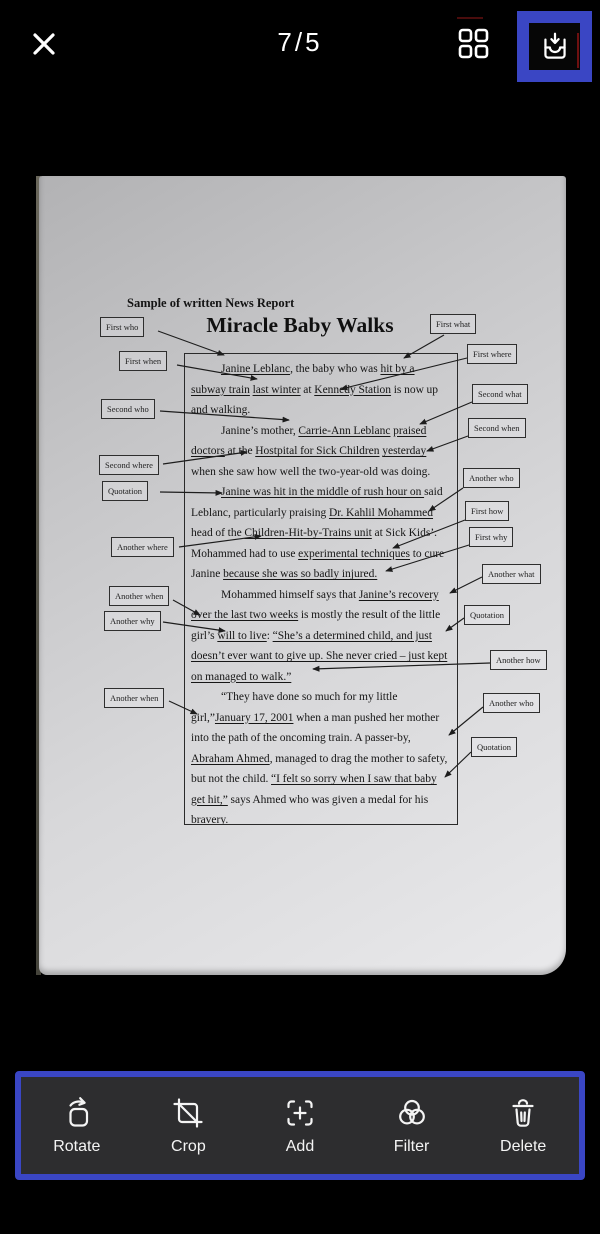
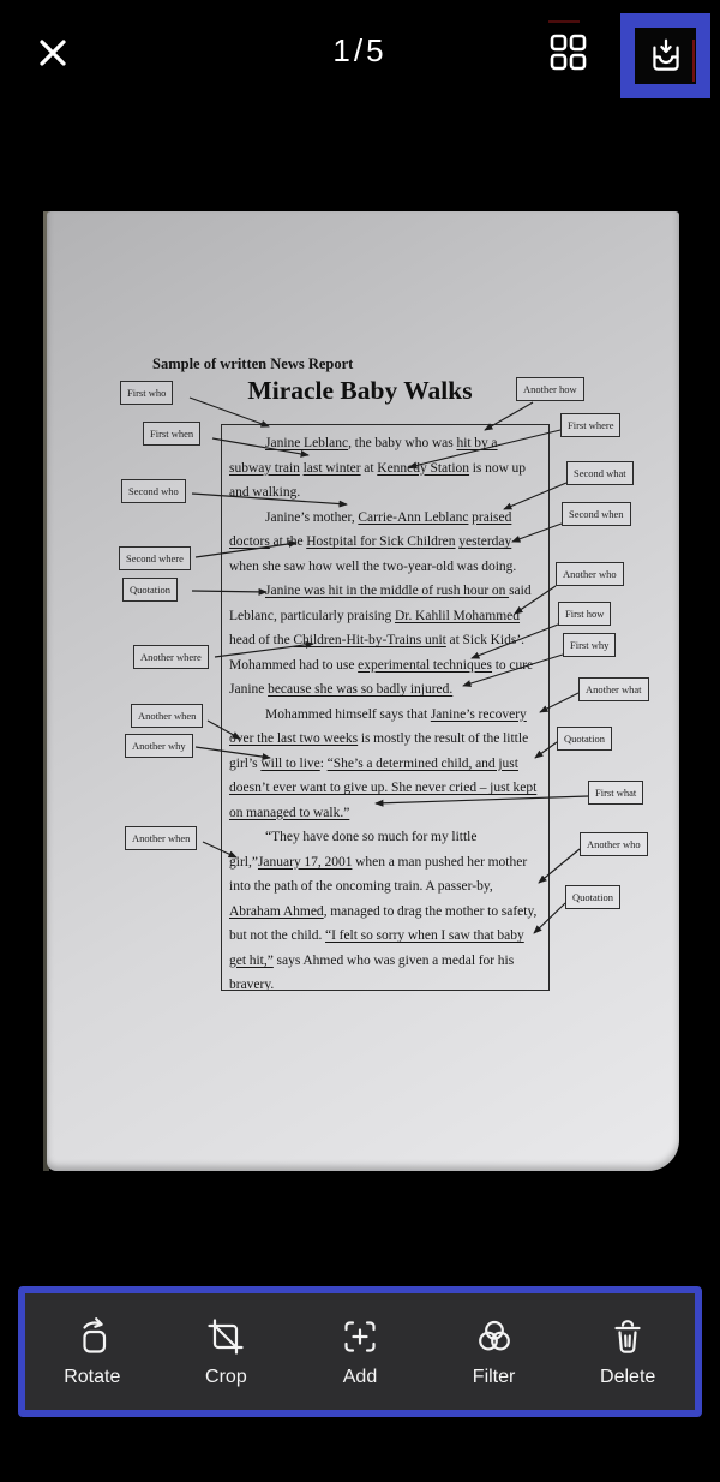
- 7/5
+ 1/5
  Sample of written News Report
  Miracle Baby Walks
  Janine Leblanc, the baby who was hit by a subway train last winter at Kennedy Station is now up and walking.
  Janine’s mother, Carrie-Ann Leblanc praised doctors at the Hostpital for Sick Children yesterday when she saw how well the two-year-old was doing.
  Janine was hit in the middle of rush hour on said Leblanc, particularly praising Dr. Kahlil Mohammed head of the Children-Hit-by-Trains unit at Sick Kids. Mohammed had to use experimental techniques to cur Janine because she was so badly injured.
  Mohammed himself says that Janine’s recovery oer the last two weeks is mostly the result of the little girl’s will to live: “She’s a determined child, and just doesn’t ever want to give up. She never cried – just kept on managed to walk.”
  “They have done so much for my little girl,”January 17, 2001 when a man pushed her mother into the path of the oncoming train. A passer-by, Abraham Ahmed, managed to drag the mother to safety, but not the child. “I felt so sorry when I saw that baby get hit,” says Ahmed who was given a medal for his bravery.
  First who
  First when
  Second who
  Second where
  Quotation
  Another where
  Another when
  Another why
  Another when
- First what
+ Another how
  First where
  Second what
  Second when
  Another who
  First how
  First why
  Another what
  Quotation
- Another how
+ First what
  Another who
  Quotation
  Rotate
  Crop
  Add
  Filter
  Delete
